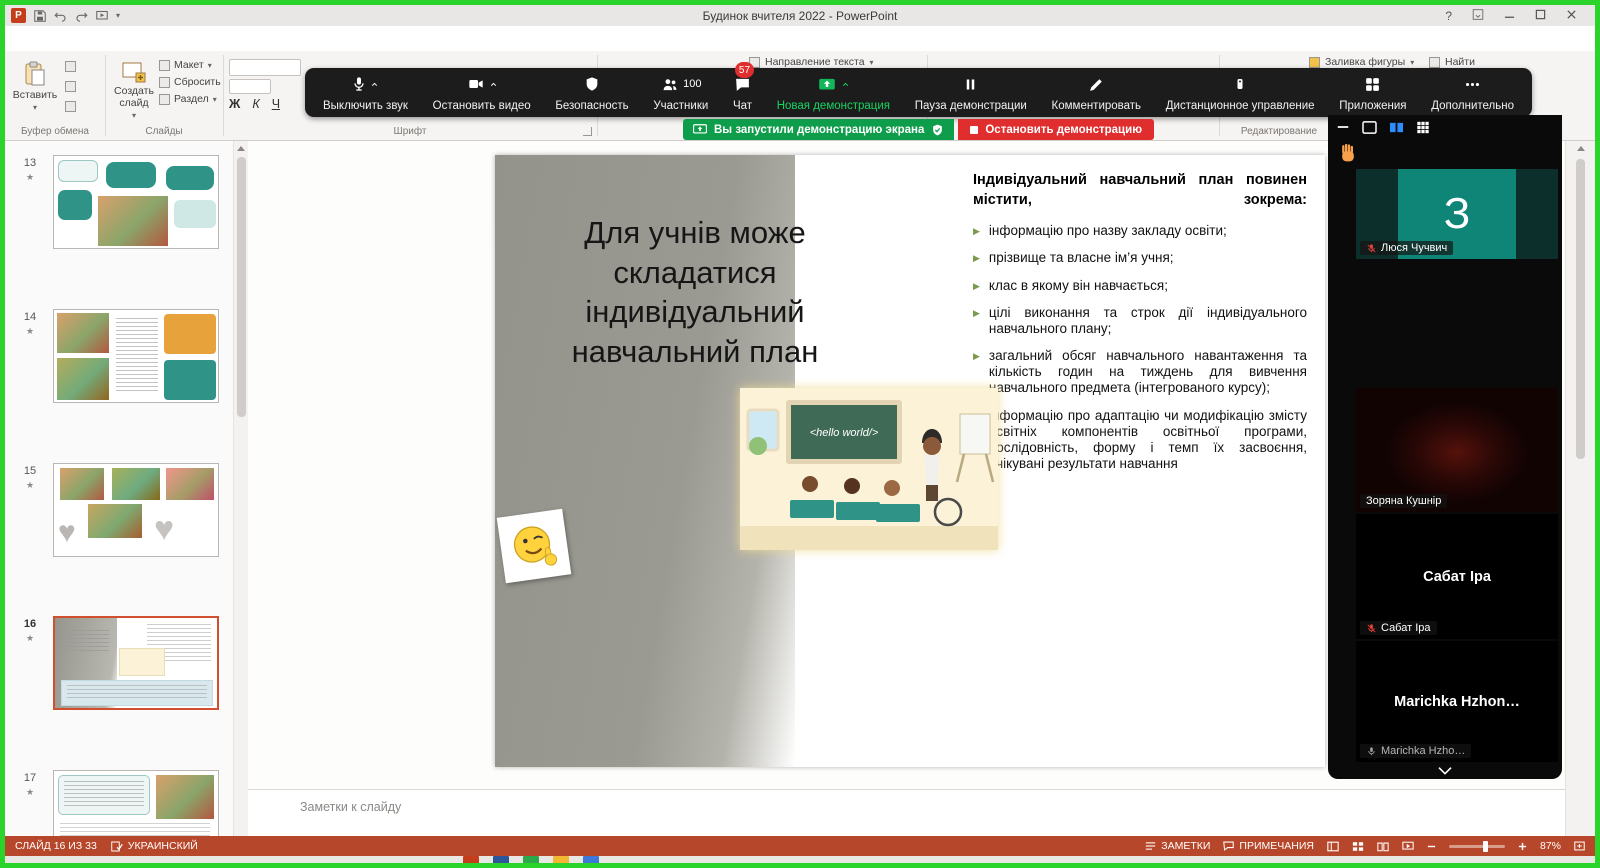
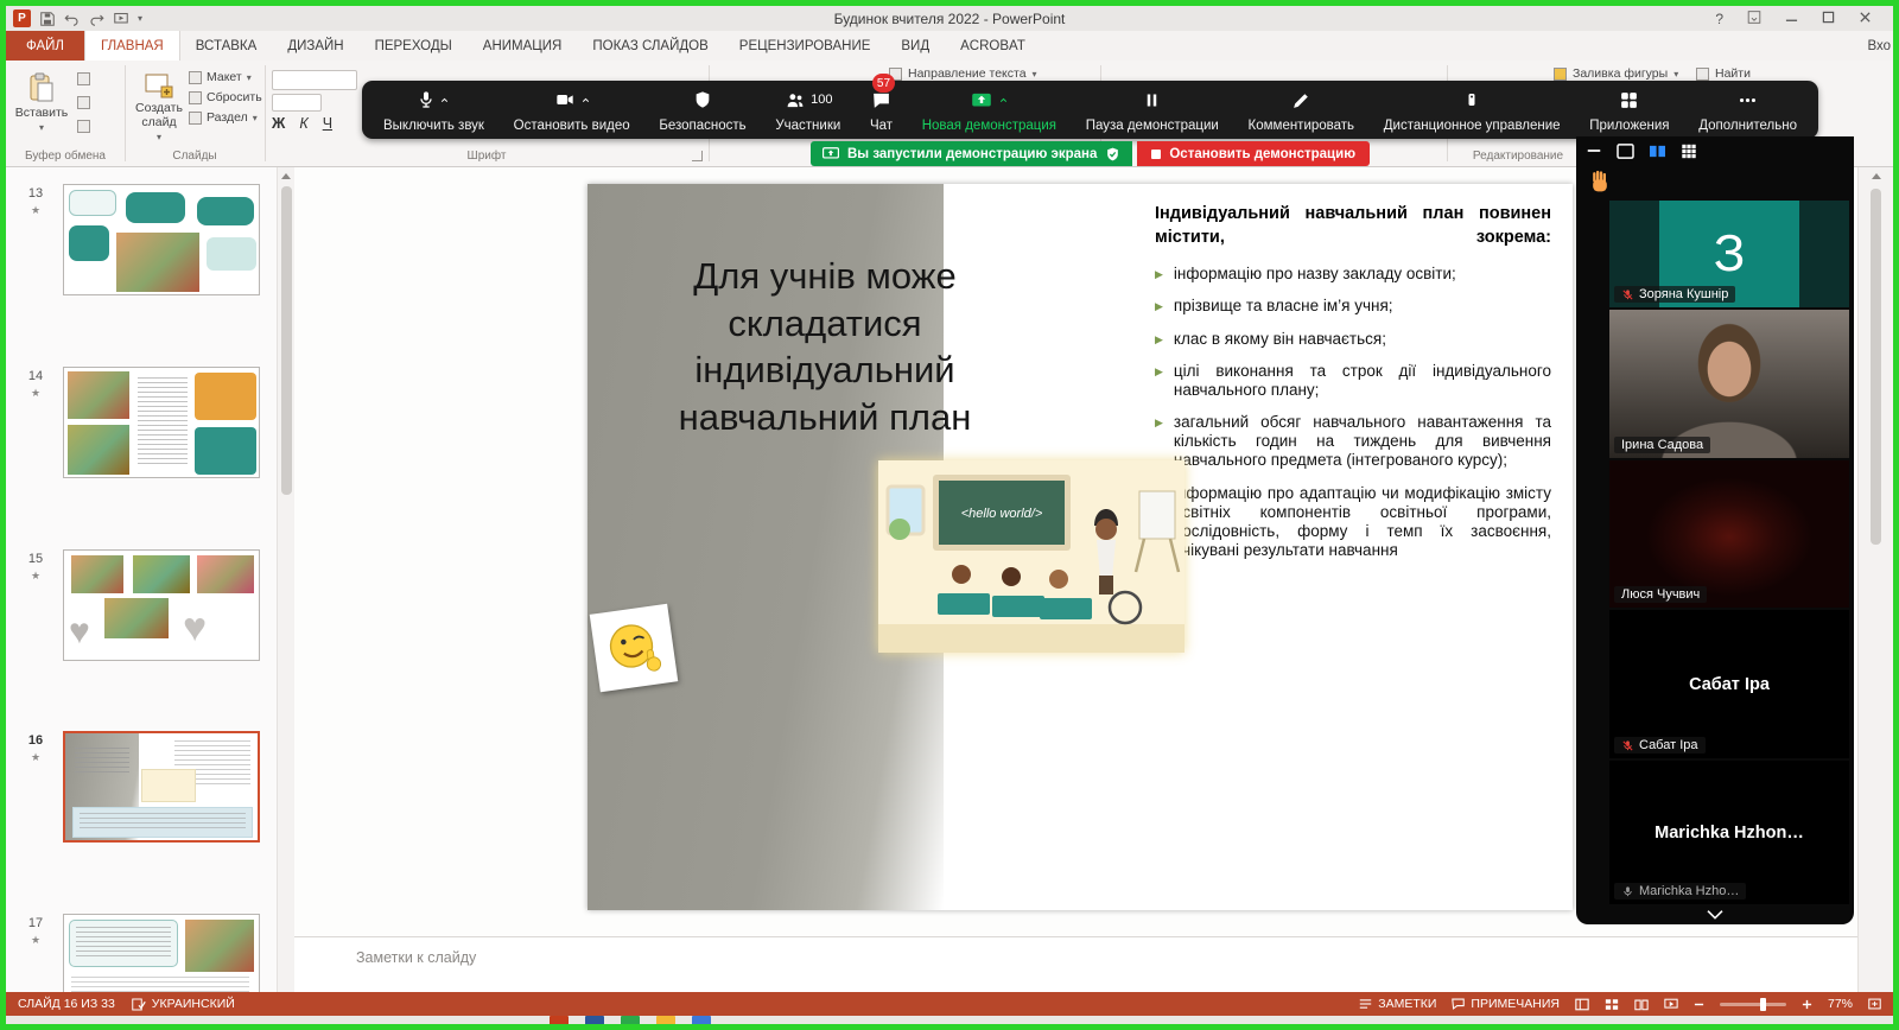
  P
  ▾
  Будинок вчителя 2022 - PowerPoint
  ?
+ ФАЙЛ
+ ГЛАВНАЯ
+ ВСТАВКА
+ ДИЗАЙН
+ ПЕРЕХОДЫ
+ АНИМАЦИЯ
+ ПОКАЗ СЛАЙДОВ
+ РЕЦЕНЗИРОВАНИЕ
+ ВИД
+ ACROBAT
+ Вхо
  Вставить
  ▾
  Буфер обмена
  Создать слайд
  ▾
  Макет
  ▾
  Сбросить
  Раздел
  ▾
  Слайды
  Ж
  К
  Ч
  Шрифт
  Направление текста
  ▾
  Заливка фигуры
  ▾
  Найти
  Редактирование
  13
  ★
  14
  ★
  15
  ★
  ♥
  ♥
  16
  ★
  17
  ★
  Для учнів може складатися індивідуальний навчальний план
  Індивідуальний навчальний план повинен містити, зокрема:
  ▶
  інформацію про назву закладу освіти;
  ▶
  прізвище та власне ім’я учня;
  ▶
  клас в якому він навчається;
  ▶
  цілі виконання та строк дії індивідуального навчального плану;
  ▶
  загальний обсяг навчального навантаження та кількість годин на тиждень для вивчення навчального предмета (інтегрованого курсу);
  формацію про адаптацію чи модифікацію змісту світніх компонентів освітньої програми, ослідовність, форму і темп їх засвоєння, чікувані результати навчання
  <hello world/>
  Заметки к слайду
  Выключить звук
  Остановить видео
  Безопасность
  100
  Участники
  57
  Чат
  Новая демонстрация
  Пауза демонстрации
  Комментировать
  Дистанционное управление
  Приложения
  Дополнительно
  Вы запустили демонстрацию экрана
  Остановить демонстрацию
  З
- Люся Чучвич
+ Зоряна Кушнір
+ Ірина Садова
- Зоряна Кушнір
+ Люся Чучвич
  Сабат Іра
  Сабат Іра
  Marichka Hzhon…
  Marichka Hzho…
  СЛАЙД 16 ИЗ 33
  УКРАИНСКИЙ
  ЗАМЕТКИ
  ПРИМЕЧАНИЯ
- 87%
+ 77%
